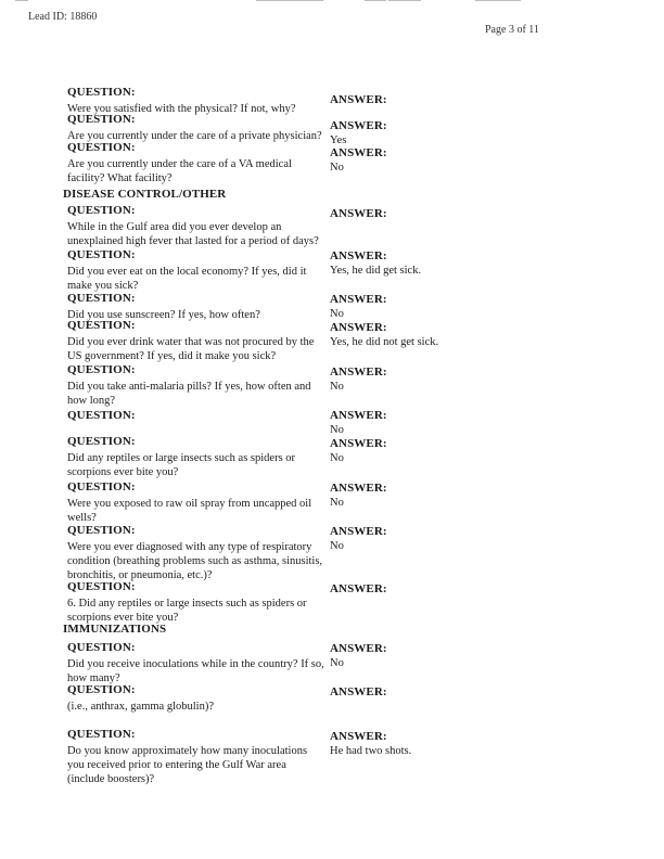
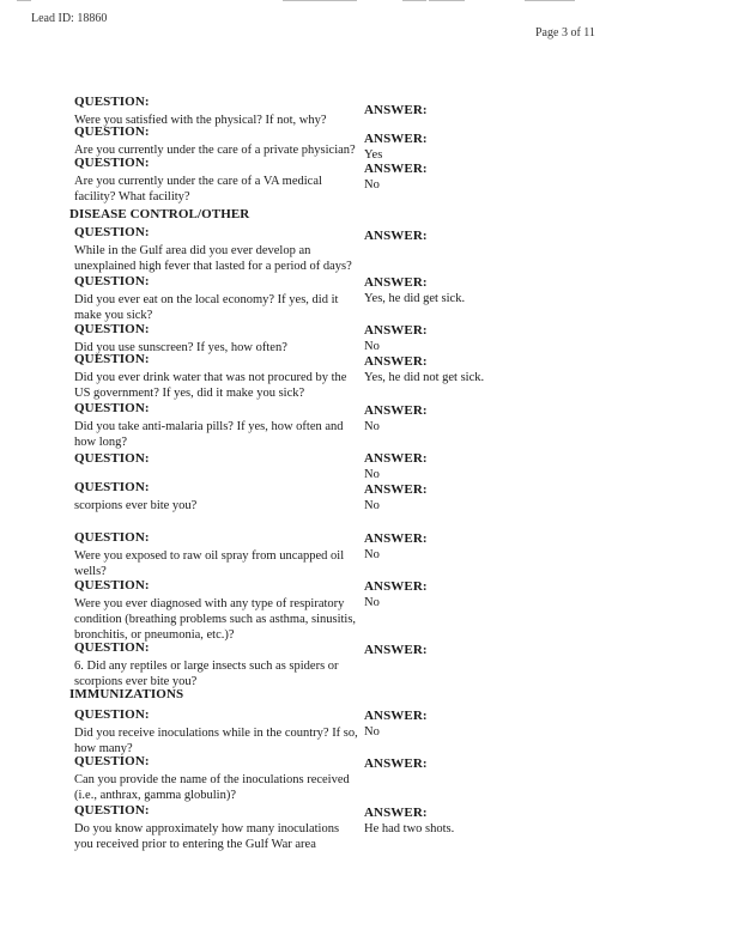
  Lead ID: 18860
  Page 3 of 11
  QUESTION:
  Were you satisfied with the physical? If not, why?
  ANSWER:
  QUESTION:
  Are you currently under the care of a private physician?
  ANSWER:
  Yes
  QUESTION:
  Are you currently under the care of a VA medical
  facility? What facility?
  ANSWER:
  No
  DISEASE CONTROL/OTHER
  QUESTION:
  While in the Gulf area did you ever develop an
  unexplained high fever that lasted for a period of days?
  ANSWER:
  QUESTION:
  Did you ever eat on the local economy? If yes, did it
  make you sick?
  ANSWER:
  Yes, he did get sick.
  QUESTION:
  Did you use sunscreen? If yes, how often?
  ANSWER:
  No
  QUESTION:
  Did you ever drink water that was not procured by the
  US government? If yes, did it make you sick?
  ANSWER:
  Yes, he did not get sick.
  QUESTION:
  Did you take anti-malaria pills? If yes, how often and
  how long?
  ANSWER:
  No
  QUESTION:
  ANSWER:
  No
  QUESTION:
- Did any reptiles or large insects such as spiders or
  scorpions ever bite you?
  ANSWER:
  No
  QUESTION:
  Were you exposed to raw oil spray from uncapped oil
  wells?
  ANSWER:
  No
  QUESTION:
  Were you ever diagnosed with any type of respiratory
  condition (breathing problems such as asthma, sinusitis,
  bronchitis, or pneumonia, etc.)?
  ANSWER:
  No
  QUESTION:
  6. Did any reptiles or large insects such as spiders or
  scorpions ever bite you?
  ANSWER:
  IMMUNIZATIONS
  QUESTION:
  Did you receive inoculations while in the country? If so,
  how many?
  ANSWER:
  No
  QUESTION:
+ Can you provide the name of the inoculations received
  (i.e., anthrax, gamma globulin)?
  ANSWER:
  QUESTION:
  Do you know approximately how many inoculations
  you received prior to entering the Gulf War area
- (include boosters)?
  ANSWER:
  He had two shots.
